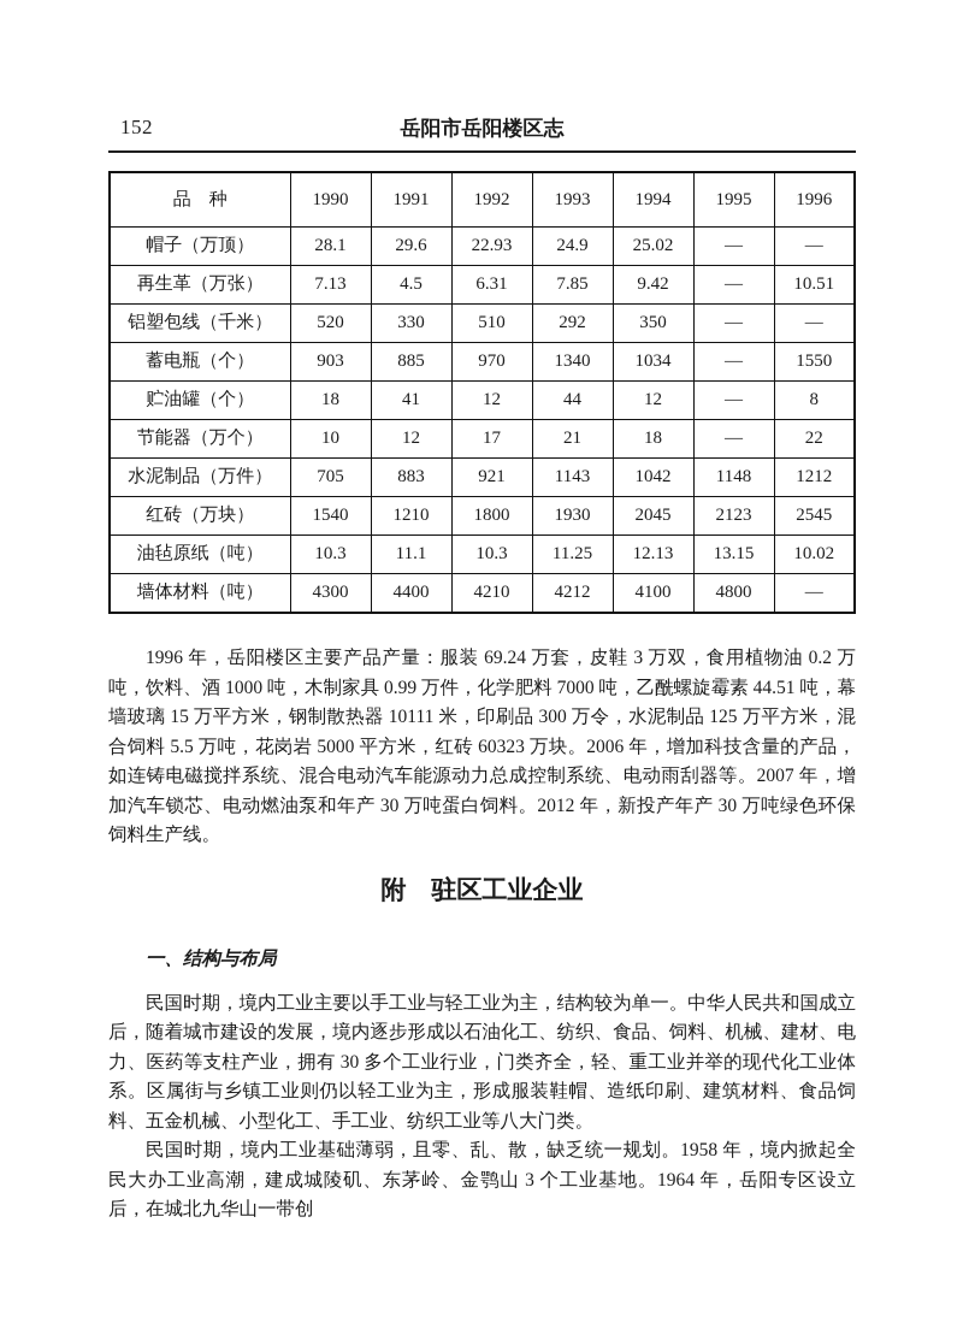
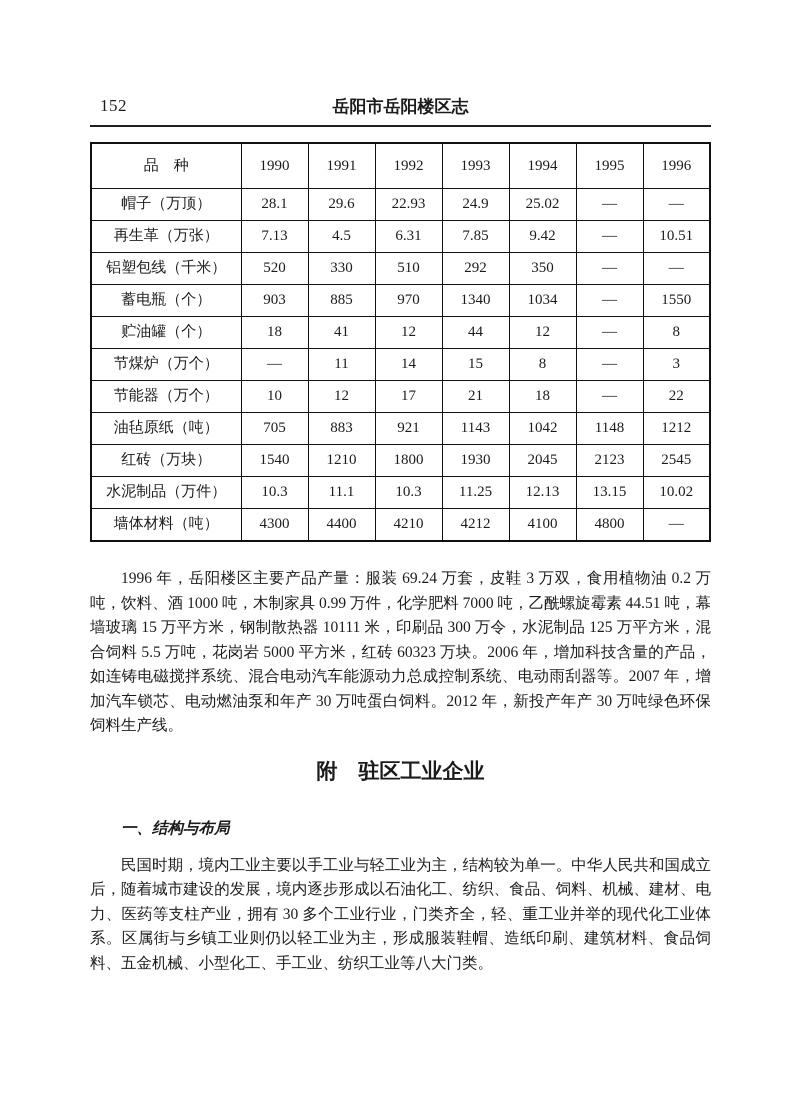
  152
  岳阳市岳阳楼区志
  品 种	1990	1991	1992	1993	1994	1995	1996
  帽子（万顶）	28.1	29.6	22.93	24.9	25.02	—	—
  再生革（万张）	7.13	4.5	6.31	7.85	9.42	—	10.51
  铝塑包线（千米）	520	330	510	292	350	—	—
  蓄电瓶（个）	903	885	970	1340	1034	—	1550
  贮油罐（个）	18	41	12	44	12	—	8
+ 节煤炉（万个）	—	11	14	15	8	—	3
  节能器（万个）	10	12	17	21	18	—	22
- 水泥制品（万件）	705	883	921	1143	1042	1148	1212
+ 油毡原纸（吨）	705	883	921	1143	1042	1148	1212
  红砖（万块）	1540	1210	1800	1930	2045	2123	2545
- 油毡原纸（吨）	10.3	11.1	10.3	11.25	12.13	13.15	10.02
+ 水泥制品（万件）	10.3	11.1	10.3	11.25	12.13	13.15	10.02
  墙体材料（吨）	4300	4400	4210	4212	4100	4800	—
  1996 年，岳阳楼区主要产品产量：服装 69.24 万套，皮鞋 3 万双，食用植物油 0.2 万吨，饮料、酒 1000 吨，木制家具 0.99 万件，化学肥料 7000 吨，乙酰螺旋霉素 44.51 吨，幕墙玻璃 15 万平方米，钢制散热器 10111 米，印刷品 300 万令，水泥制品 125 万平方米，混合饲料 5.5 万吨，花岗岩 5000 平方米，红砖 60323 万块。2006 年，增加科技含量的产品，如连铸电磁搅拌系统、混合电动汽车能源动力总成控制系统、电动雨刮器等。2007 年，增加汽车锁芯、电动燃油泵和年产 30 万吨蛋白饲料。2012 年，新投产年产 30 万吨绿色环保饲料生产线。
  附 驻区工业企业
  一、结构与布局
  民国时期，境内工业主要以手工业与轻工业为主，结构较为单一。中华人民共和国成立后，随着城市建设的发展，境内逐步形成以石油化工、纺织、食品、饲料、机械、建材、电力、医药等支柱产业，拥有 30 多个工业行业，门类齐全，轻、重工业并举的现代化工业体系。区属街与乡镇工业则仍以轻工业为主，形成服装鞋帽、造纸印刷、建筑材料、食品饲料、五金机械、小型化工、手工业、纺织工业等八大门类。
- 民国时期，境内工业基础薄弱，且零、乱、散，缺乏统一规划。1958 年，境内掀起全民大办工业高潮，建成城陵矶、东茅岭、金鹗山 3 个工业基地。1964 年，岳阳专区设立后，在城北九华山一带创
